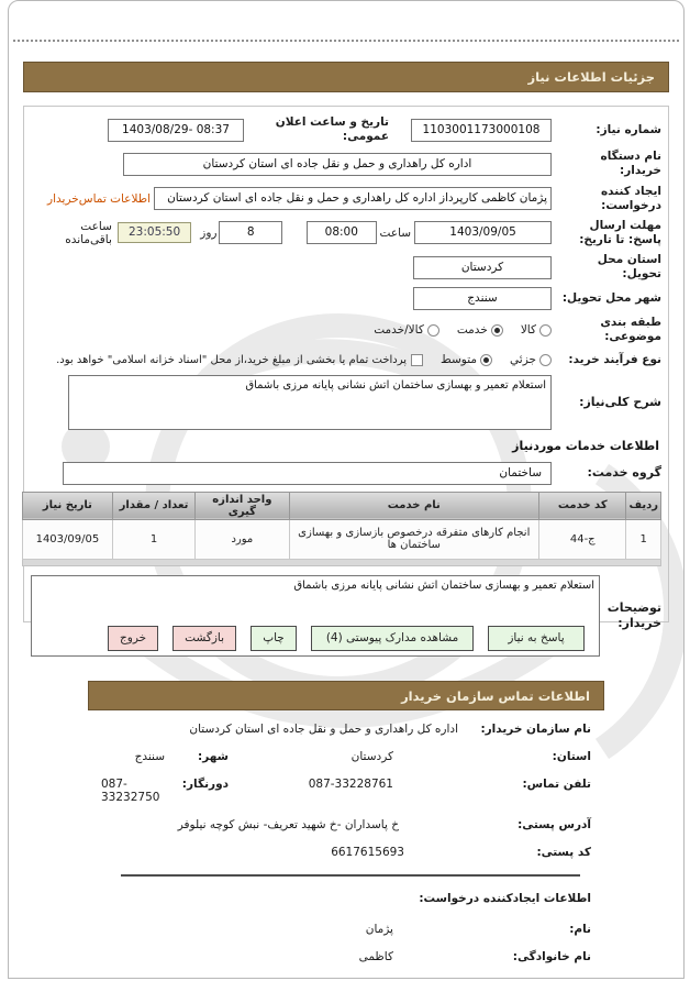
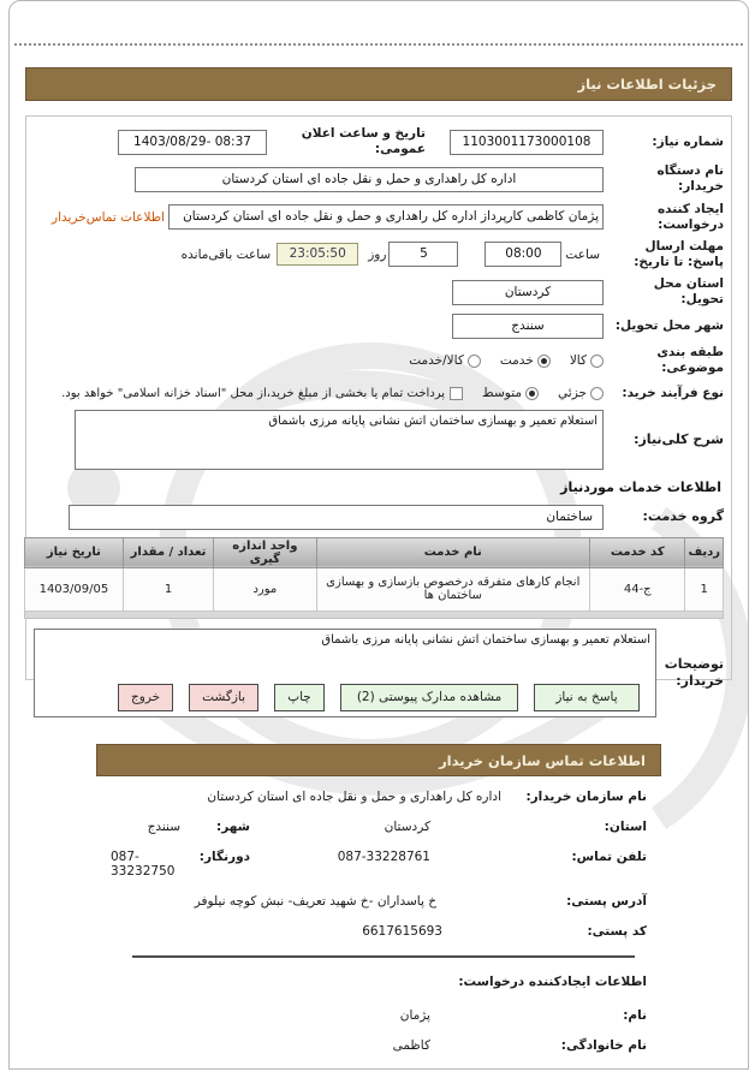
  جزئیات اطلاعات نیاز
  شماره نیاز:
  1103001173000108
  تاریخ و ساعت اعلان عمومی:
  1403/08/29- 08:37
  نام دستگاه خریدار:
  اداره کل راهداری و حمل و نقل جاده ای استان کردستان
  ایجاد کننده درخواست:
  پژمان کاظمی کارپرداز اداره کل راهداری و حمل و نقل جاده ای استان کردستان
  اطلاعات تماس‌خریدار
  مهلت ارسال پاسخ: تا تاریخ:
- 1403/09/05
  ساعت
  08:00
- 8
+ 5
  روز
  23:05:50
  ساعت باقی‌مانده
  استان محل تحویل:
  کردستان
  شهر محل تحویل:
  سنندج
  طبقه بندی موضوعی:
  کالا
  خدمت
  کالا/خدمت
  نوع فرآیند خرید:
  جزئي
  متوسط
  پرداخت تمام یا بخشی از مبلغ خرید،از محل "اسناد خزانه اسلامی" خواهد بود.
  شرح کلی‌نیاز:
  استعلام تعمیر و بهسازی ساختمان اتش نشانی پایانه مرزی باشماق
  اطلاعات خدمات موردنیاز
  گروه خدمت:
  ساختمان
  ردیف	کد خدمت	نام خدمت	واحد اندازه گیری	تعداد / مقدار	تاریخ نیاز
  1	ج-44	انجام کارهای متفرقه درخصوص بازسازی و بهسازی ساختمان ها	مورد	1	1403/09/05
  استعلام تعمیر و بهسازی ساختمان اتش نشانی پایانه مرزی باشماق
  توضیحات خریدار:
  پاسخ به نیاز
- مشاهده مدارک پیوستی (4)
+ مشاهده مدارک پیوستی (2)
  چاپ
  بازگشت
  خروج
  اطلاعات تماس سازمان خریدار
  نام سازمان خریدار:
  اداره کل راهداری و حمل و نقل جاده ای استان کردستان
  استان:
  کردستان
  شهر:
  سنندج
  تلفن تماس:
  087-33228761
  دورنگار:
  087-33232750
  آدرس پستی:
  خ پاسداران -خ شهید تعریف- نبش کوچه نیلوفر
  کد پستی:
  6617615693
  اطلاعات ایجادکننده درخواست:
  نام:
  پژمان
  نام خانوادگی:
  کاظمی
